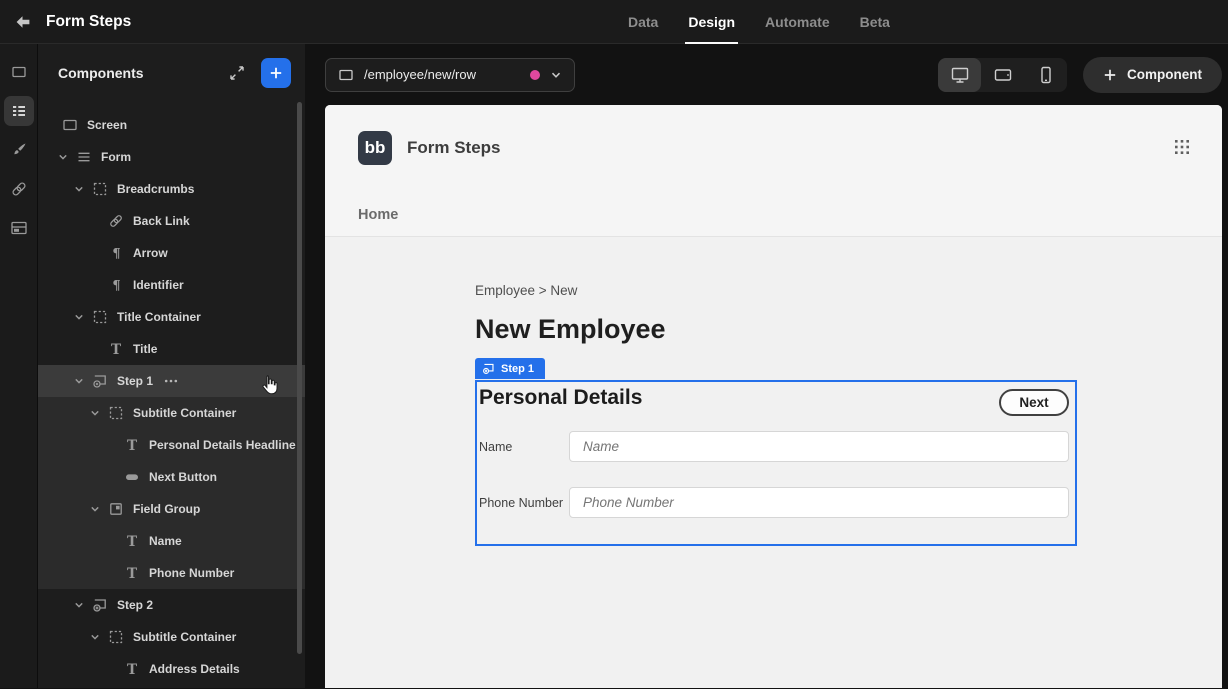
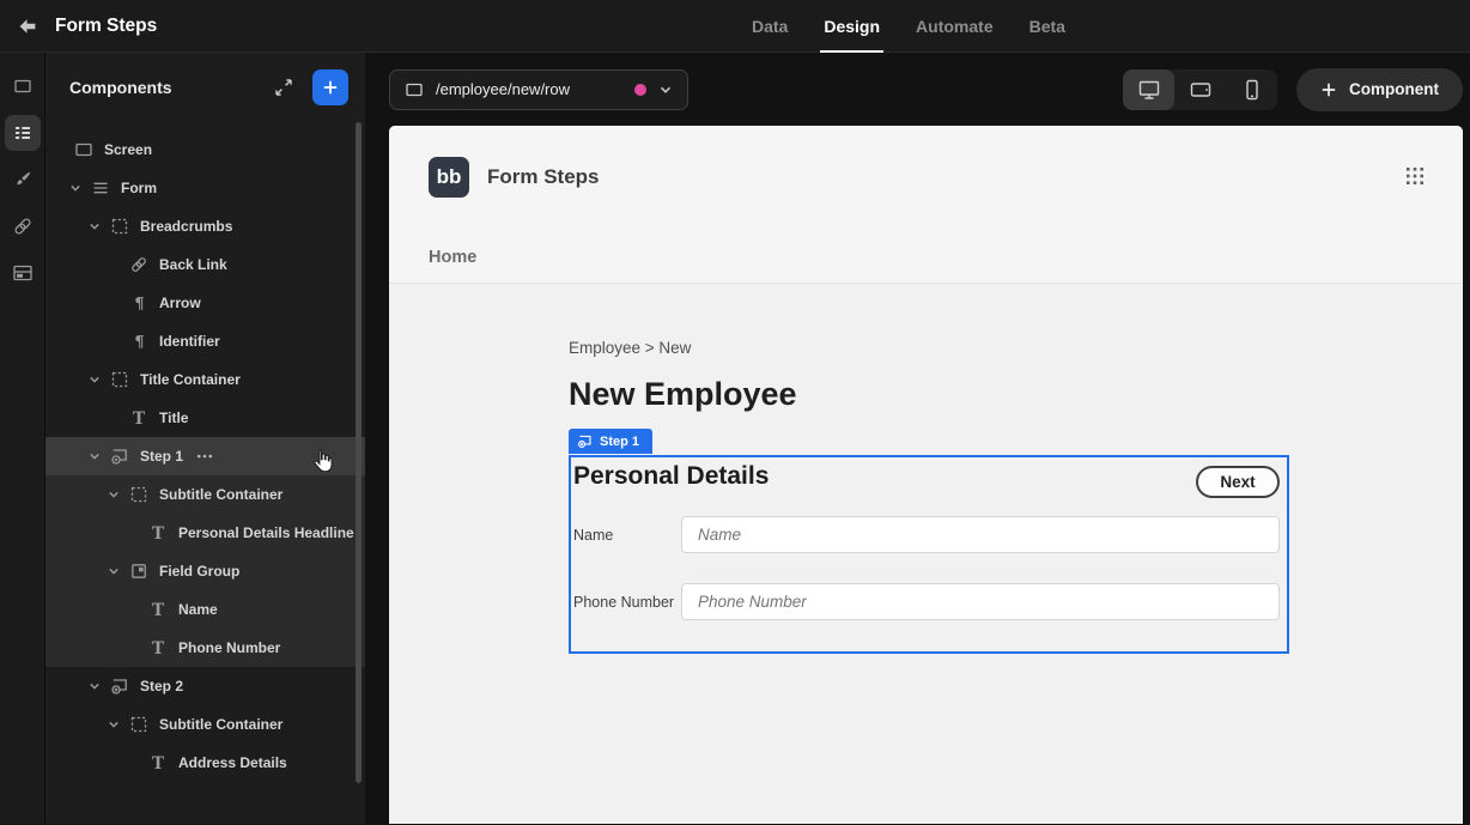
  Form Steps
  Data
  Design
  Automate
  Beta
  Components
  Screen
  Form
  Breadcrumbs
  Back Link
  ¶
  Arrow
  ¶
  Identifier
  Title Container
  T
  Title
  Step 1
  Subtitle Container
  T
  Personal Details Headline
- Next Button
  Field Group
  T
  Name
  T
  Phone Number
  Step 2
  Subtitle Container
  T
  Address Details
  /employee/new/row
  Component
  bb
  Form Steps
  Home
  Employee > New
  New Employee
  Step 1
  Personal Details
  Next
  Name
  Name
  Phone Number
  Phone Number
